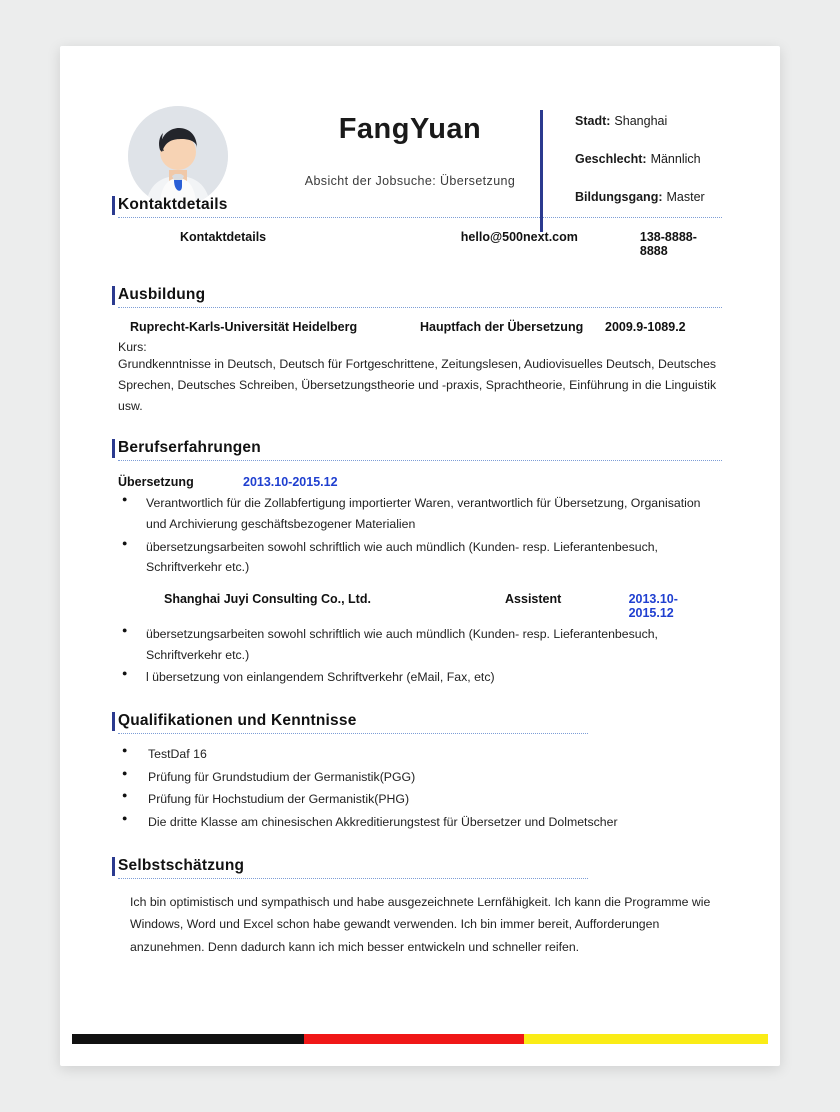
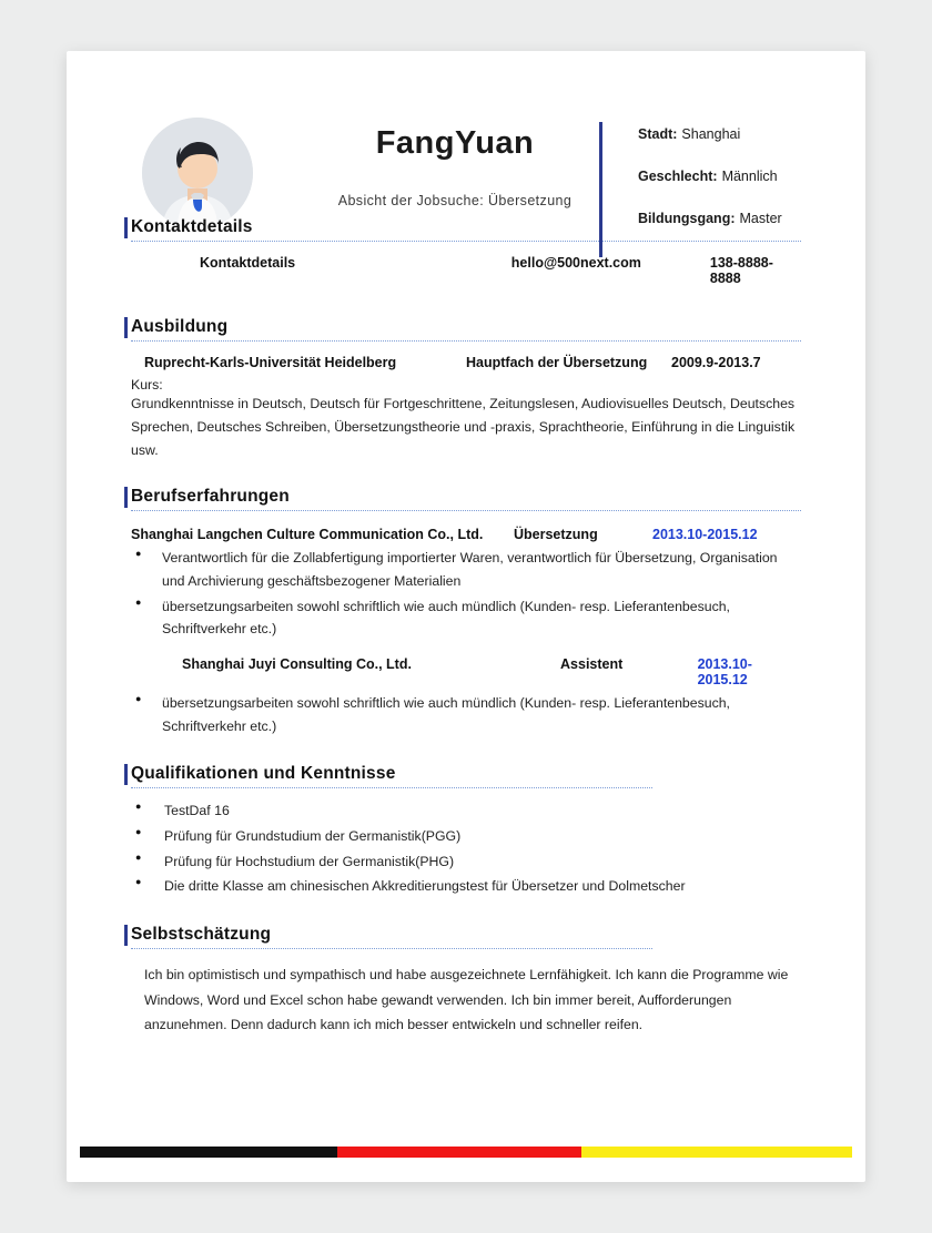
  FangYuan
  Absicht der Jobsuche: Übersetzung
  Stadt: Shanghai
  Geschlecht: Männlich
  Bildungsgang: Master
  Kontaktdetails
  Kontaktdetails
  hello@500next.com
  138-8888-8888
  Ausbildung
  Ruprecht-Karls-Universität Heidelberg
  Hauptfach der Übersetzung
- 2009.9-1089.2
+ 2009.9-2013.7
  Kurs:
  Grundkenntnisse in Deutsch, Deutsch für Fortgeschrittene, Zeitungslesen, Audiovisuelles Deutsch, Deutsches Sprechen, Deutsches Schreiben, Übersetzungstheorie und -praxis, Sprachtheorie, Einführung in die Linguistik usw.
  Berufserfahrungen
+ Shanghai Langchen Culture Communication Co., Ltd.
  Übersetzung
  2013.10-2015.12
  Verantwortlich für die Zollabfertigung importierter Waren, verantwortlich für Übersetzung, Organisation und Archivierung geschäftsbezogener Materialien
  übersetzungsarbeiten sowohl schriftlich wie auch mündlich (Kunden- resp. Lieferantenbesuch, Schriftverkehr etc.)
  Shanghai Juyi Consulting Co., Ltd.
  Assistent
  2013.10-2015.12
  übersetzungsarbeiten sowohl schriftlich wie auch mündlich (Kunden- resp. Lieferantenbesuch, Schriftverkehr etc.)
- l übersetzung von einlangendem Schriftverkehr (eMail, Fax, etc)
  Qualifikationen und Kenntnisse
  TestDaf 16
  Prüfung für Grundstudium der Germanistik(PGG)
  Prüfung für Hochstudium der Germanistik(PHG)
  Die dritte Klasse am chinesischen Akkreditierungstest für Übersetzer und Dolmetscher
  Selbstschätzung
  Ich bin optimistisch und sympathisch und habe ausgezeichnete Lernfähigkeit. Ich kann die Programme wie Windows, Word und Excel schon habe gewandt verwenden. Ich bin immer bereit, Aufforderungen anzunehmen. Denn dadurch kann ich mich besser entwickeln und schneller reifen.
